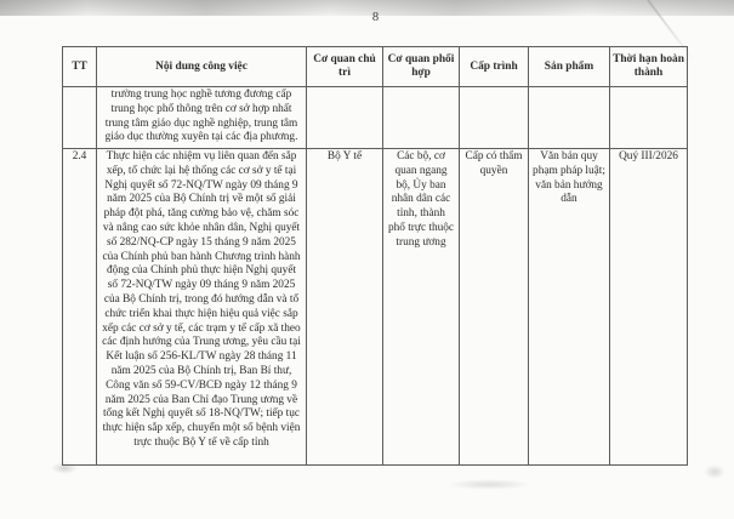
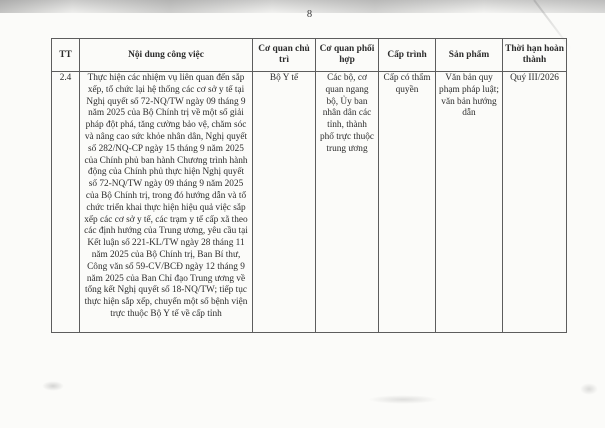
  8
  TT	Nội dung công việc	Cơ quan chủ trì	Cơ quan phối hợp	Cấp trình	Sản phẩm	Thời hạn hoàn thành
- 	trường trung học nghề tương đương cấp trung học phổ thông trên cơ sở hợp nhất trung tâm giáo dục nghề nghiệp, trung tâm giáo dục thường xuyên tại các địa phương.
- 2.4	Thực hiện các nhiệm vụ liên quan đến sắp xếp, tổ chức lại hệ thống các cơ sở y tế tại Nghị quyết số 72-NQ/TW ngày 09 tháng 9 năm 2025 của Bộ Chính trị về một số giải pháp đột phá, tăng cường bảo vệ, chăm sóc và nâng cao sức khỏe nhân dân, Nghị quyết số 282/NQ-CP ngày 15 tháng 9 năm 2025 của Chính phủ ban hành Chương trình hành động của Chính phủ thực hiện Nghị quyết số 72-NQ/TW ngày 09 tháng 9 năm 2025 của Bộ Chính trị, trong đó hướng dẫn và tổ chức triển khai thực hiện hiệu quả việc sắp xếp các cơ sở y tế, các trạm y tế cấp xã theo các định hướng của Trung ương, yêu cầu tại Kết luận số 256-KL/TW ngày 28 tháng 11 năm 2025 của Bộ Chính trị, Ban Bí thư, Công văn số 59-CV/BCĐ ngày 12 tháng 9 năm 2025 của Ban Chỉ đạo Trung ương về tổng kết Nghị quyết số 18-NQ/TW; tiếp tục thực hiện sắp xếp, chuyển một số bệnh viện trực thuộc Bộ Y tế về cấp tỉnh	Bộ Y tế	Các bộ, cơ quan ngang bộ, Ủy ban nhân dân các tỉnh, thành phố trực thuộc trung ương	Cấp có thẩm quyền	Văn bản quy phạm pháp luật; văn bản hướng dẫn	Quý III/2026
+ 2.4	Thực hiện các nhiệm vụ liên quan đến sắp xếp, tổ chức lại hệ thống các cơ sở y tế tại Nghị quyết số 72-NQ/TW ngày 09 tháng 9 năm 2025 của Bộ Chính trị về một số giải pháp đột phá, tăng cường bảo vệ, chăm sóc và nâng cao sức khỏe nhân dân, Nghị quyết số 282/NQ-CP ngày 15 tháng 9 năm 2025 của Chính phủ ban hành Chương trình hành động của Chính phủ thực hiện Nghị quyết số 72-NQ/TW ngày 09 tháng 9 năm 2025 của Bộ Chính trị, trong đó hướng dẫn và tổ chức triển khai thực hiện hiệu quả việc sắp xếp các cơ sở y tế, các trạm y tế cấp xã theo các định hướng của Trung ương, yêu cầu tại Kết luận số 221-KL/TW ngày 28 tháng 11 năm 2025 của Bộ Chính trị, Ban Bí thư, Công văn số 59-CV/BCĐ ngày 12 tháng 9 năm 2025 của Ban Chỉ đạo Trung ương về tổng kết Nghị quyết số 18-NQ/TW; tiếp tục thực hiện sắp xếp, chuyển một số bệnh viện trực thuộc Bộ Y tế về cấp tỉnh	Bộ Y tế	Các bộ, cơ quan ngang bộ, Ủy ban nhân dân các tỉnh, thành phố trực thuộc trung ương	Cấp có thẩm quyền	Văn bản quy phạm pháp luật; văn bản hướng dẫn	Quý III/2026
